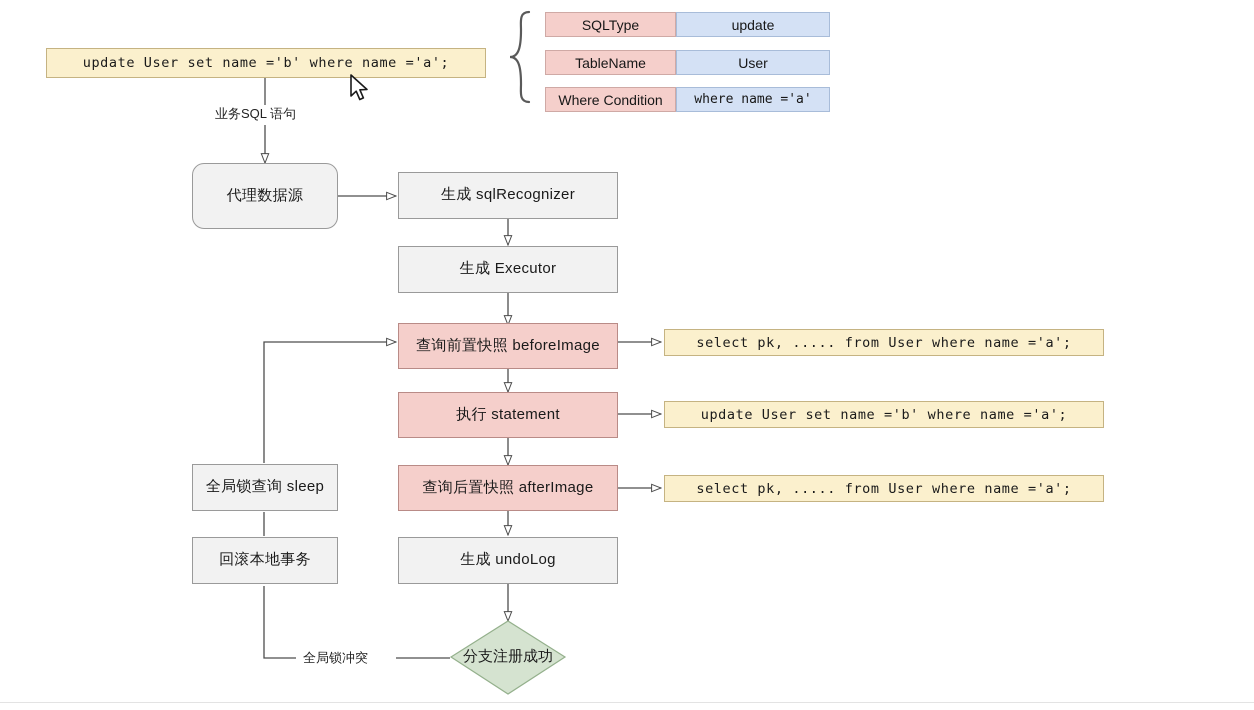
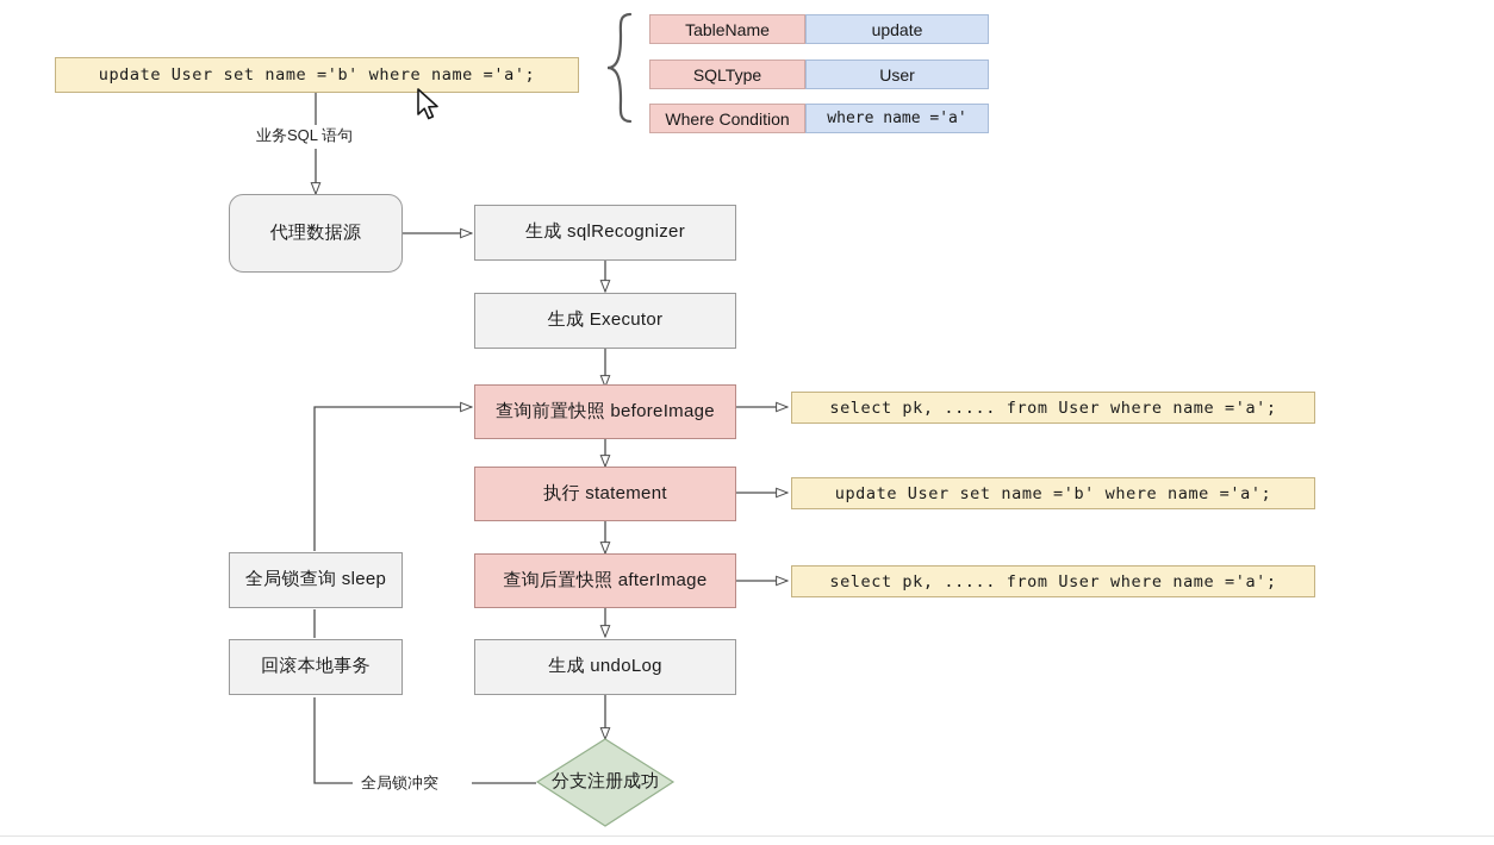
  update User set name ='b' where name ='a';
  业务SQL 语句
- SQLType
+ TableName
  update
- TableName
+ SQLType
  User
  Where Condition
  where name ='a'
  代理数据源
  生成 sqlRecognizer
  生成 Executor
  查询前置快照 beforeImage
  执行 statement
  查询后置快照 afterImage
  生成 undoLog
  分支注册成功
  全局锁查询 sleep
  回滚本地事务
  全局锁冲突
  select pk, ..... from User where name ='a';
  update User set name ='b' where name ='a';
  select pk, ..... from User where name ='a';
